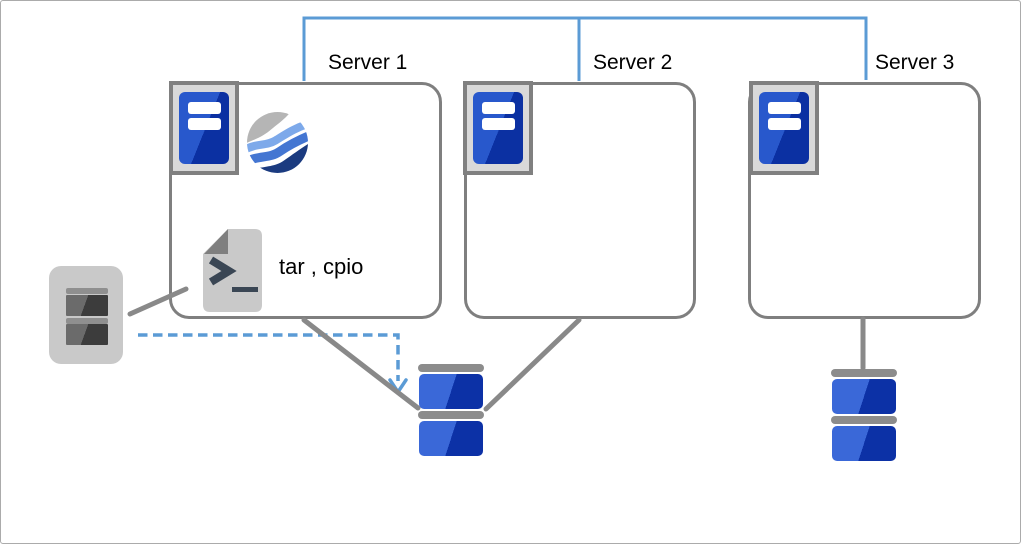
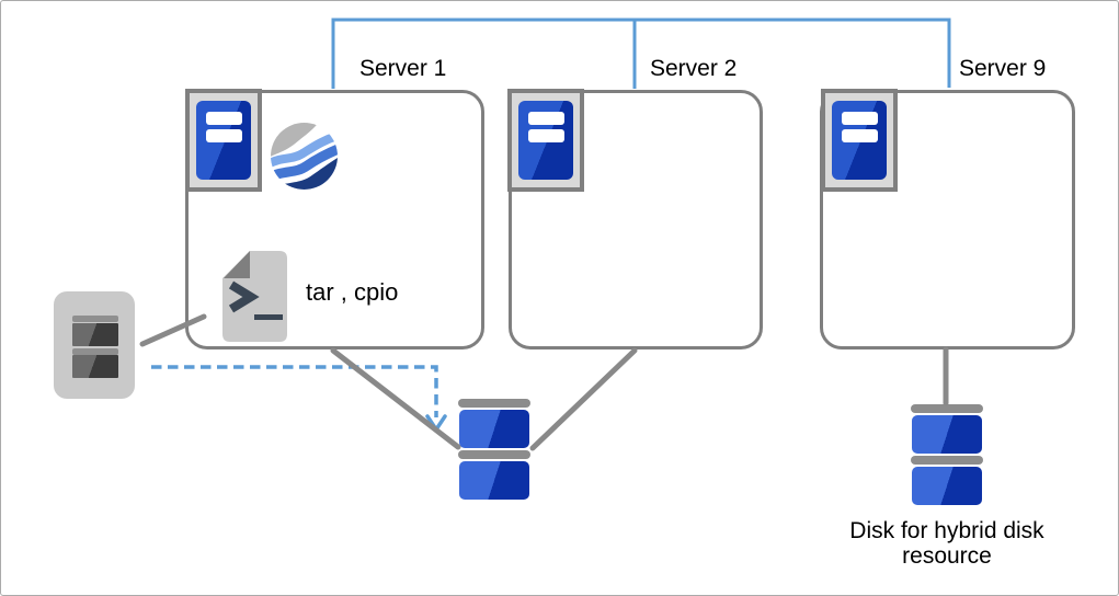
  Server 1
  Server 2
- Server 3
+ Server 9
  tar , cpio
+ Disk for hybrid disk
+ resource
